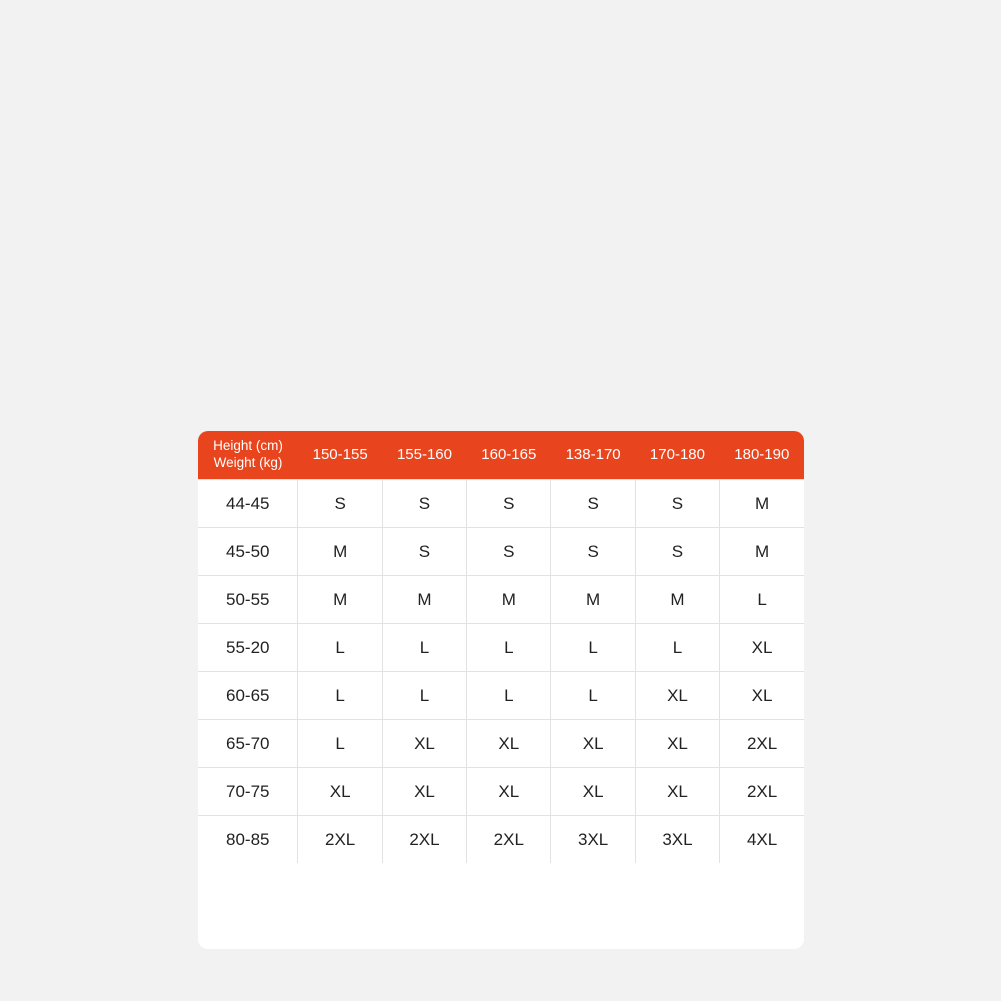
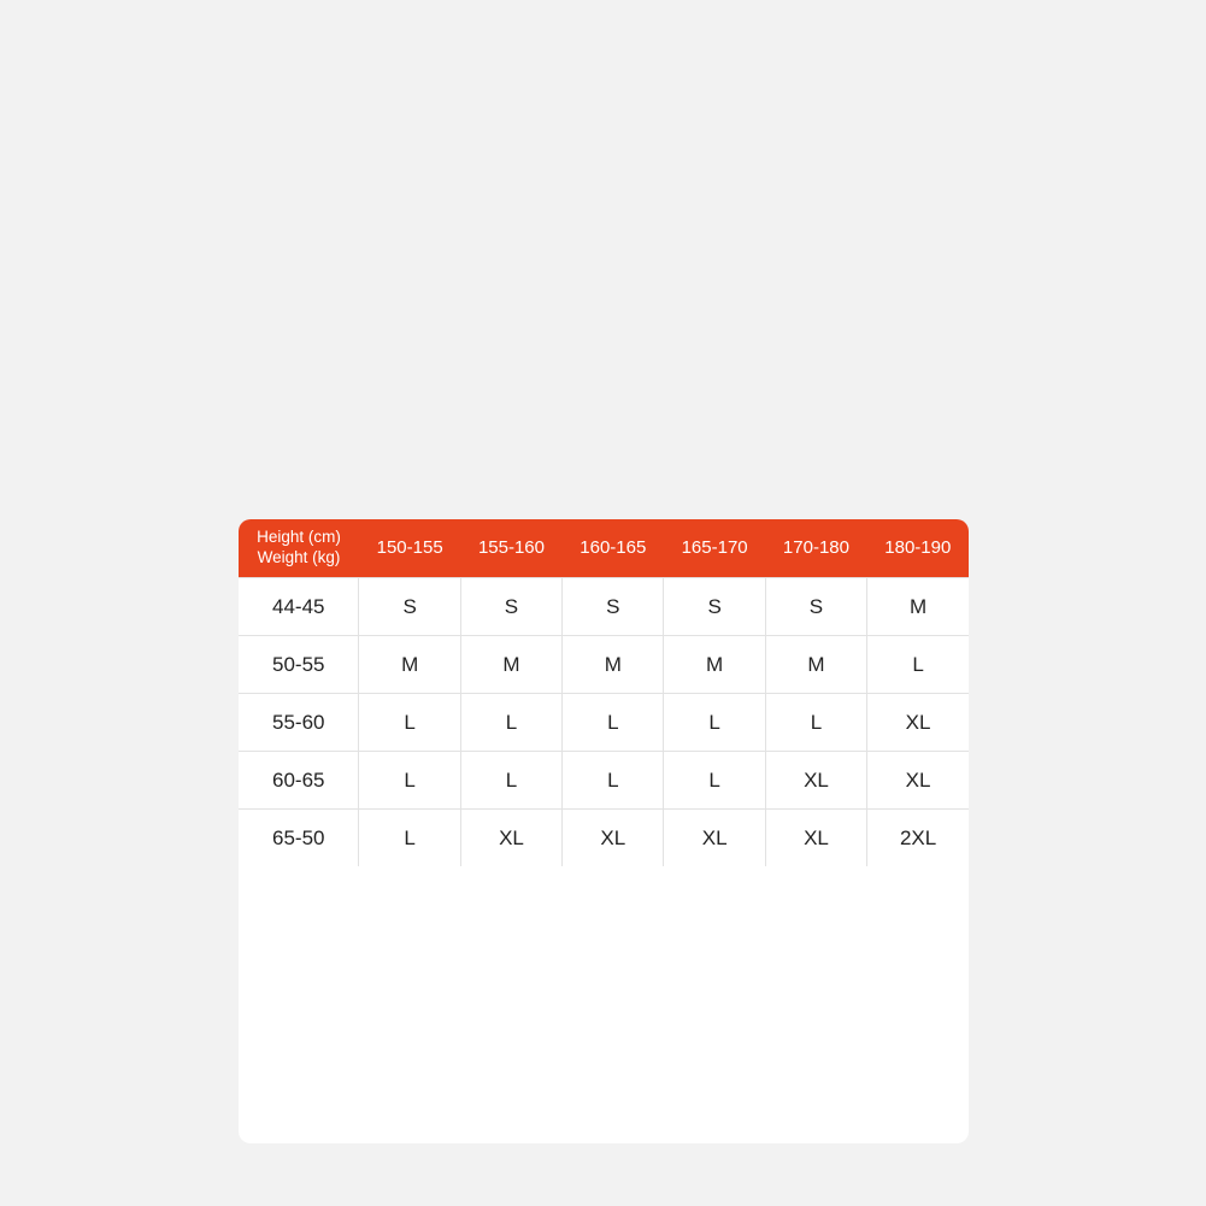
- Height (cm) Weight (kg)	150-155	155-160	160-165	138-170	170-180	180-190
+ Height (cm) Weight (kg)	150-155	155-160	160-165	165-170	170-180	180-190
  44-45	S	S	S	S	S	M
- 45-50	M	S	S	S	S	M
  50-55	M	M	M	M	M	L
- 55-20	L	L	L	L	L	XL
+ 55-60	L	L	L	L	L	XL
  60-65	L	L	L	L	XL	XL
- 65-70	L	XL	XL	XL	XL	2XL
+ 65-50	L	XL	XL	XL	XL	2XL
- 70-75	XL	XL	XL	XL	XL	2XL
- 80-85	2XL	2XL	2XL	3XL	3XL	4XL
